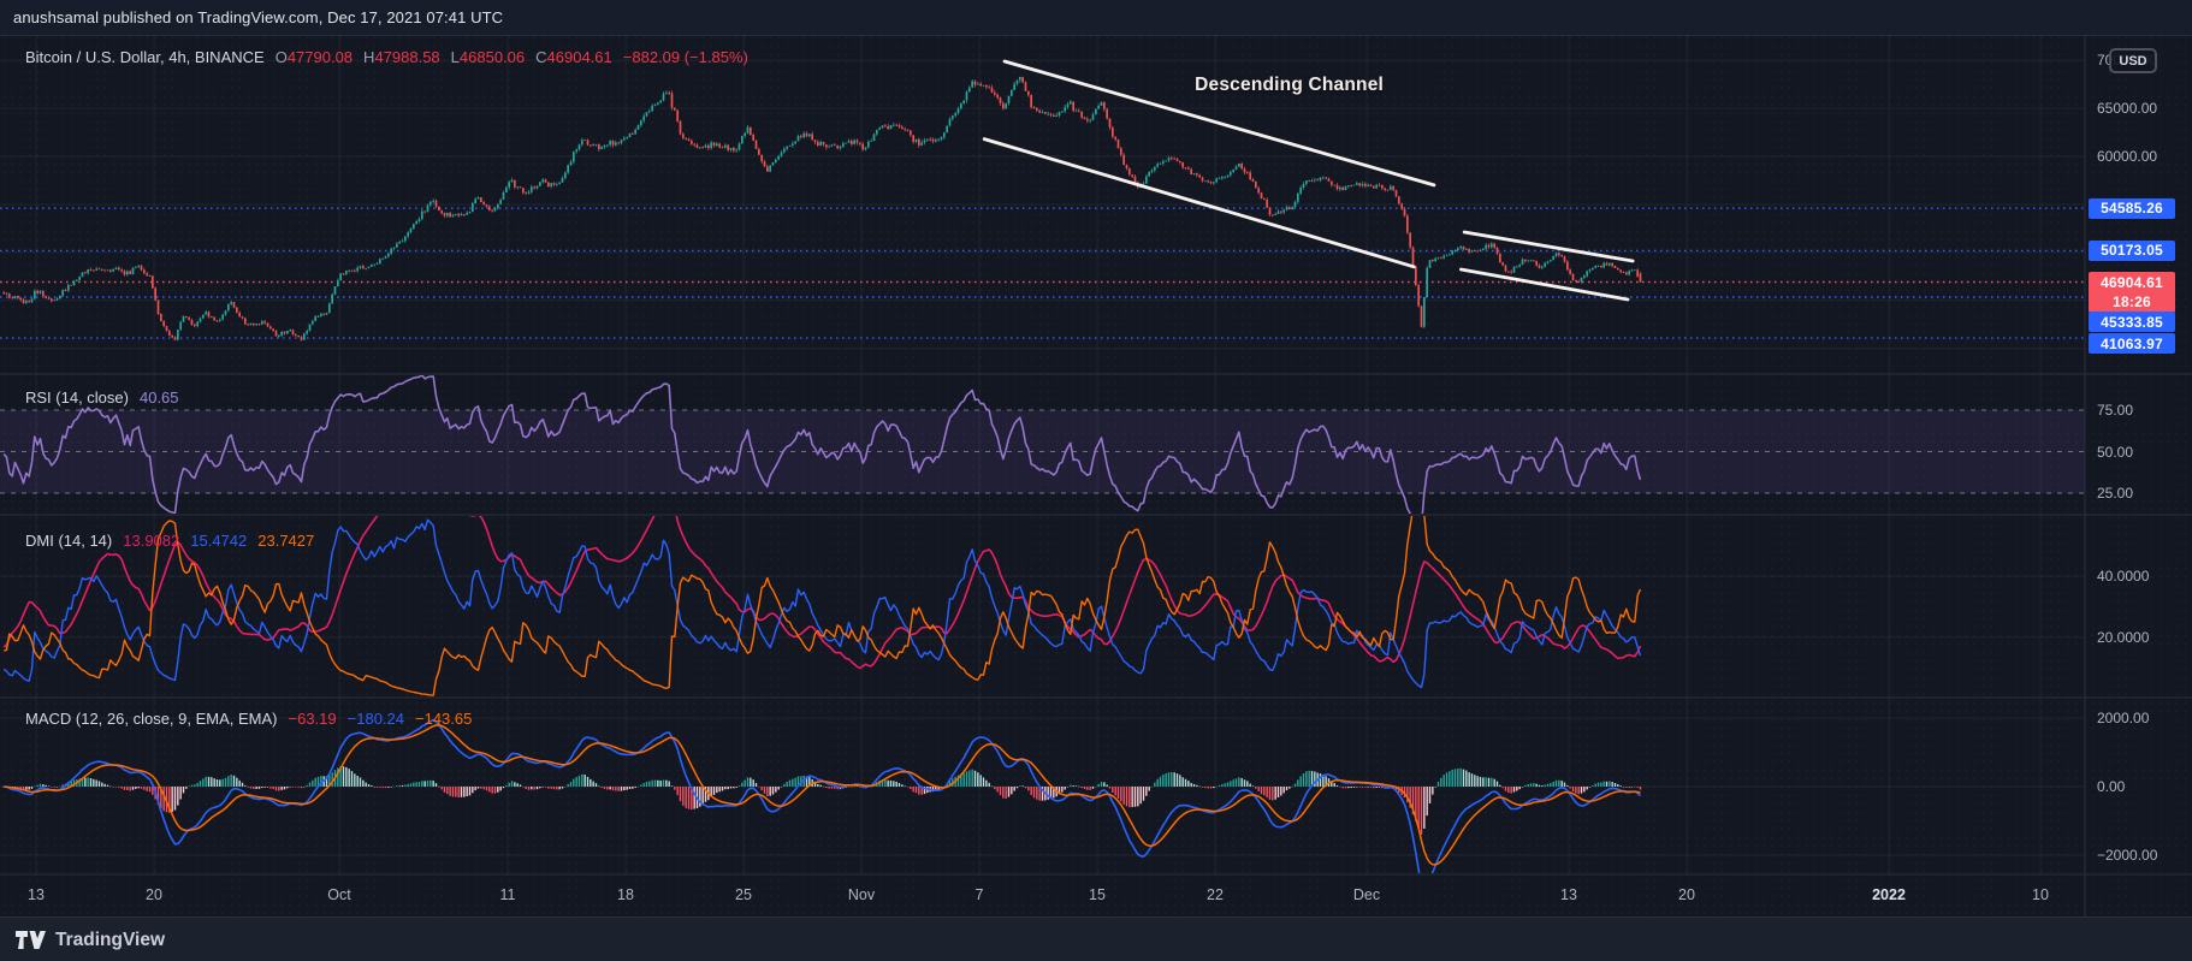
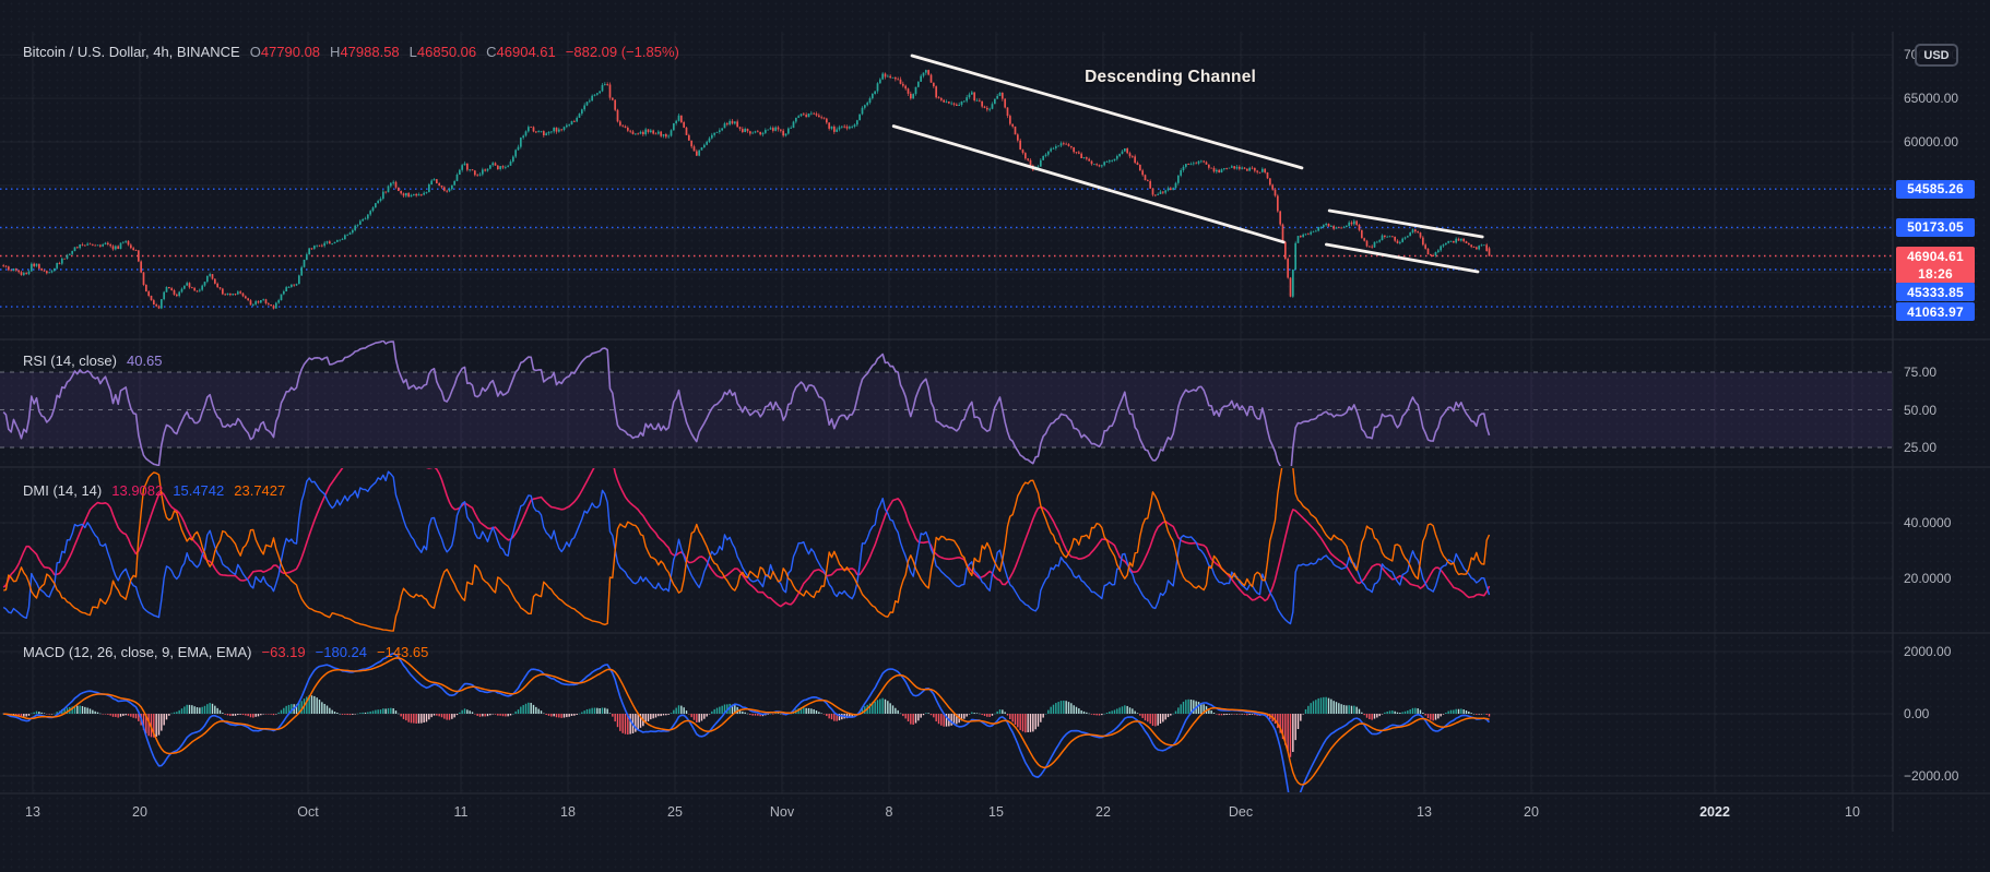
- anushsamal published on TradingView.com, Dec 17, 2021 07:41 UTC
  Bitcoin / U.S. Dollar, 4h, BINANCE
  O
  47790.08
  H
  47988.58
  L
  46850.06
  C
  46904.61
  −882.09 (−1.85%)
  RSI (14, close)
  40.65
  DMI (14, 14)
  13.9082
  15.4742
  23.7427
  MACD (12, 26, close, 9, EMA, EMA)
  −63.19
  −180.24
  −143.65
  65000.00
  60000.00
  75.00
  50.00
  25.00
  40.0000
  20.0000
  2000.00
  0.00
  −2000.00
  54585.26
  50173.05
  46904.61
  18:26
  45333.85
  41063.97
  13
  20
  Oct
  11
  18
  25
  Nov
- 7
+ 8
  15
  22
  Dec
  13
  20
  2022
  10
  USD
  Descending Channel
- TradingView
